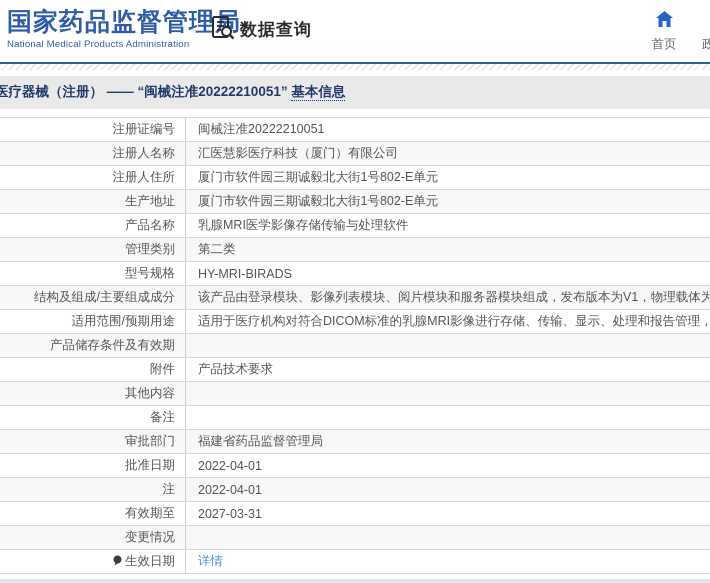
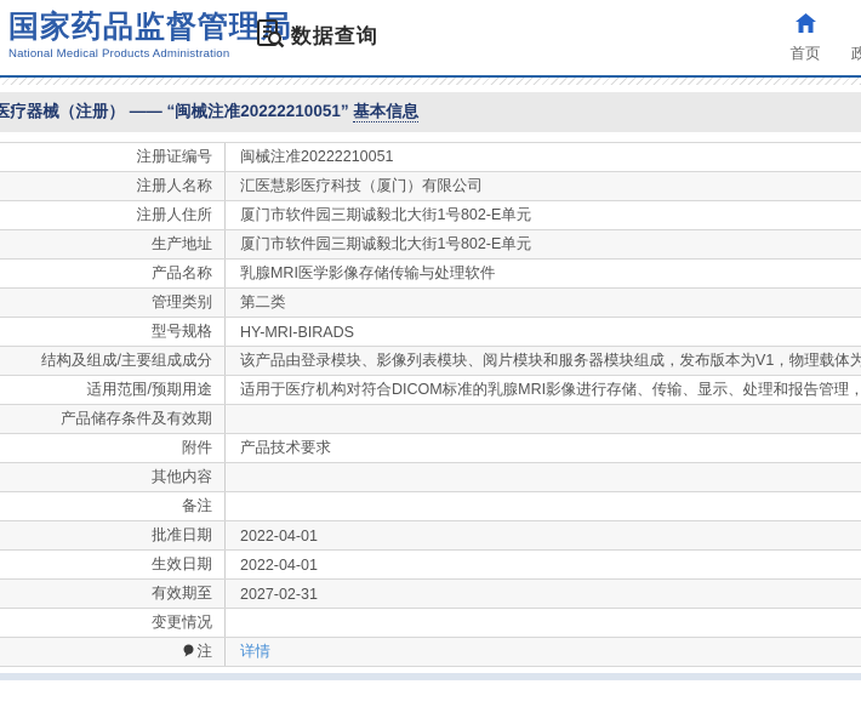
  国家药品监督管理
  National Medical Products Administration
  数据查询
  首页
  政
  医疗器械（注册） —— “闽械注准20222210051” 基本信息
  注册证编号
  闽械注准20222210051
  注册人名称
  汇医慧影医疗科技（厦门）有限公司
  注册人住所
  厦门市软件园三期诚毅北大街1号802-E单元
  生产地址
  厦门市软件园三期诚毅北大街1号802-E单元
  产品名称
  乳腺MRI医学影像存储传输与处理软件
  管理类别
  第二类
  型号规格
  HY-MRI-BIRADS
  结构及组成/主要组成成分
  该产品由登录模块、影像列表模块、阅片模块和服务器模块组成，发布版本为V1，物理载体为
  适用范围/预期用途
  适用于医疗机构对符合DICOM标准的乳腺MRI影像进行存储、传输、显示、处理和报告管理，
  产品储存条件及有效期
  附件
  产品技术要求
  其他内容
  备注
- 审批部门
- 福建省药品监督管理局
  批准日期
  2022-04-01
- 注
+ 生效日期
  2022-04-01
  有效期至
- 2027-03-31
+ 2027-02-31
  变更情况
- 生效日期
+ 注
  详情
